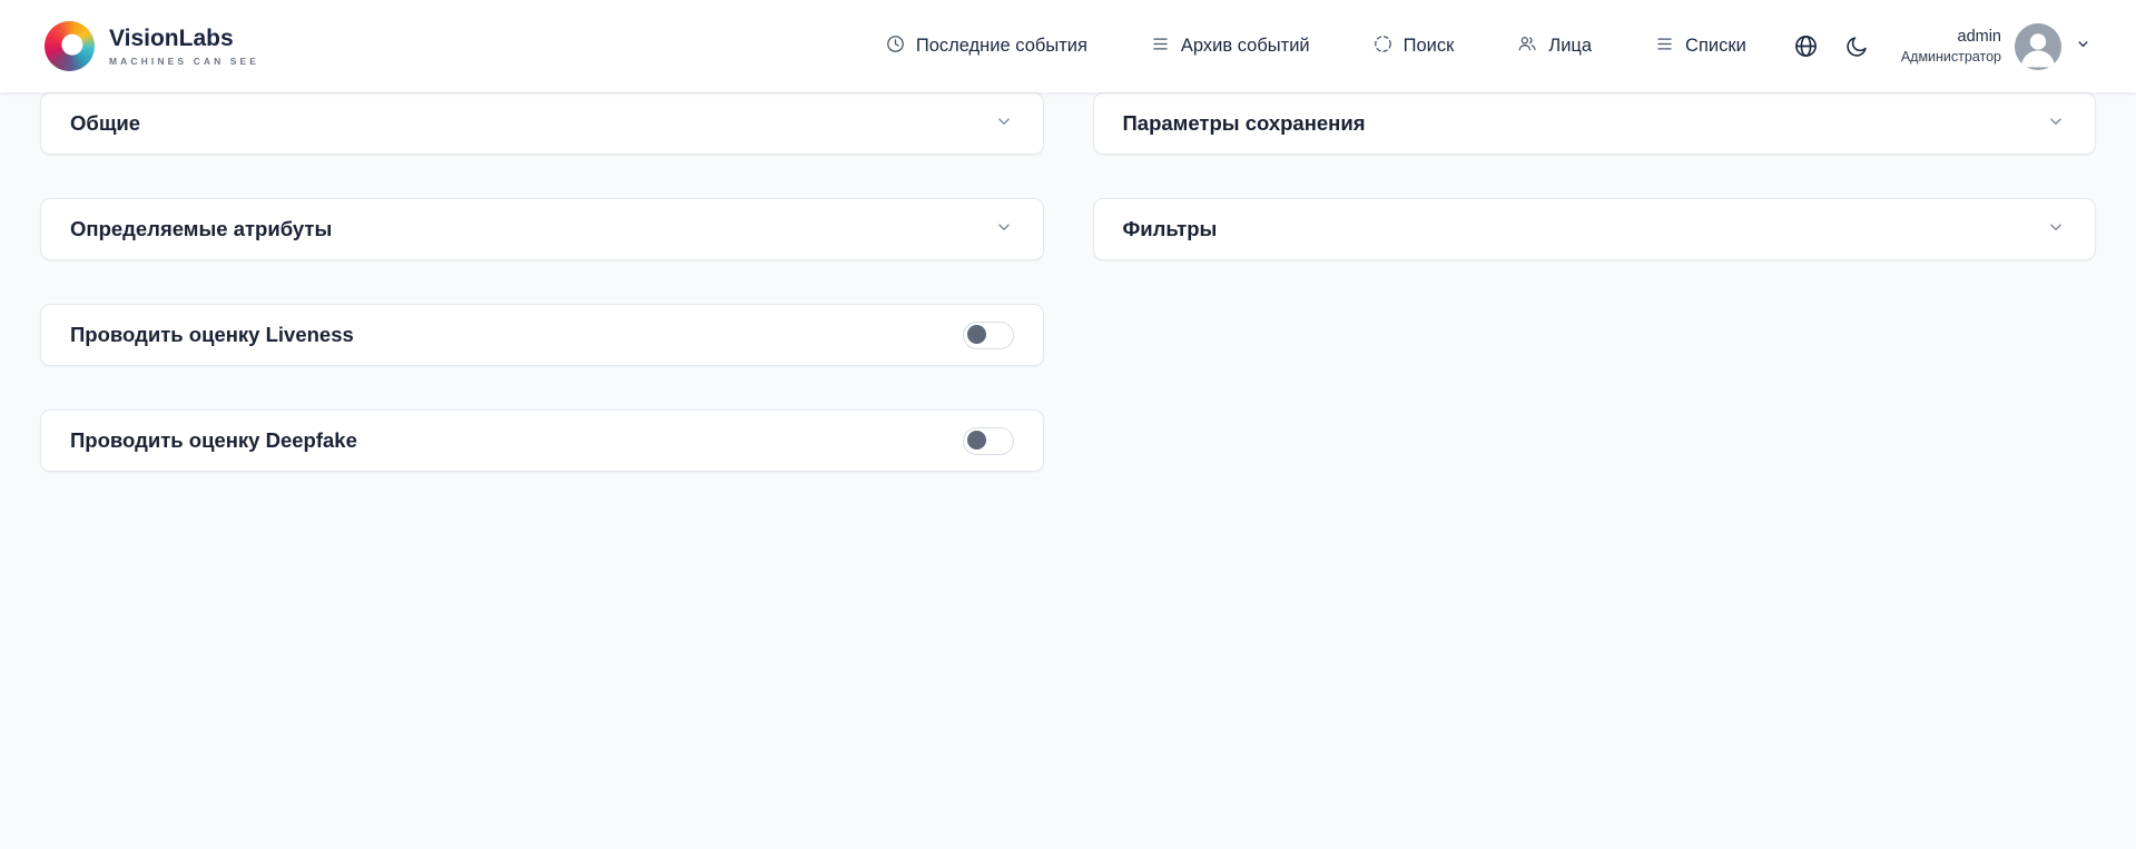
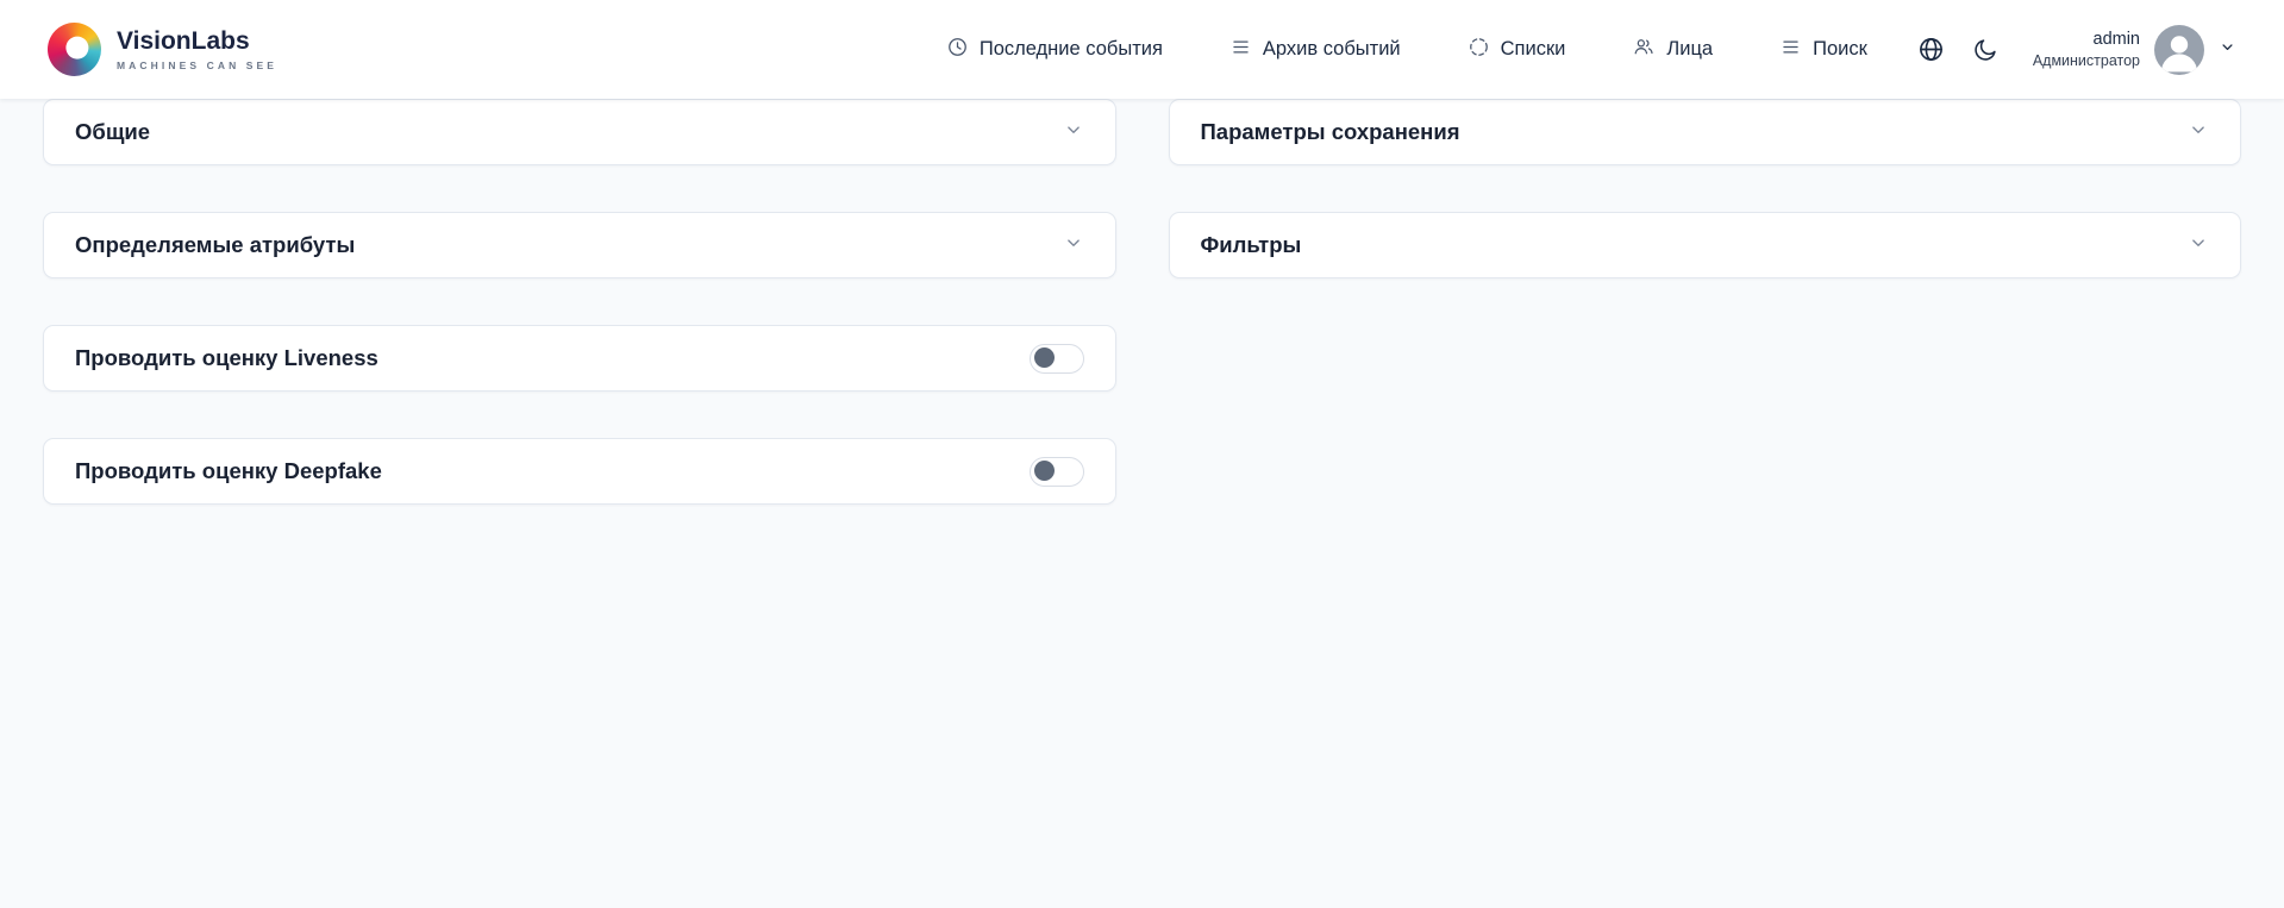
  VisionLabs
  MACHINES CAN SEE
  Последние события
  Архив событий
- Поиск
+ Списки
  Лица
- Списки
+ Поиск
  admin
  Администратор
  Общие
  Определяемые атрибуты
  Проводить оценку Liveness
  Проводить оценку Deepfake
  Параметры сохранения
  Фильтры
